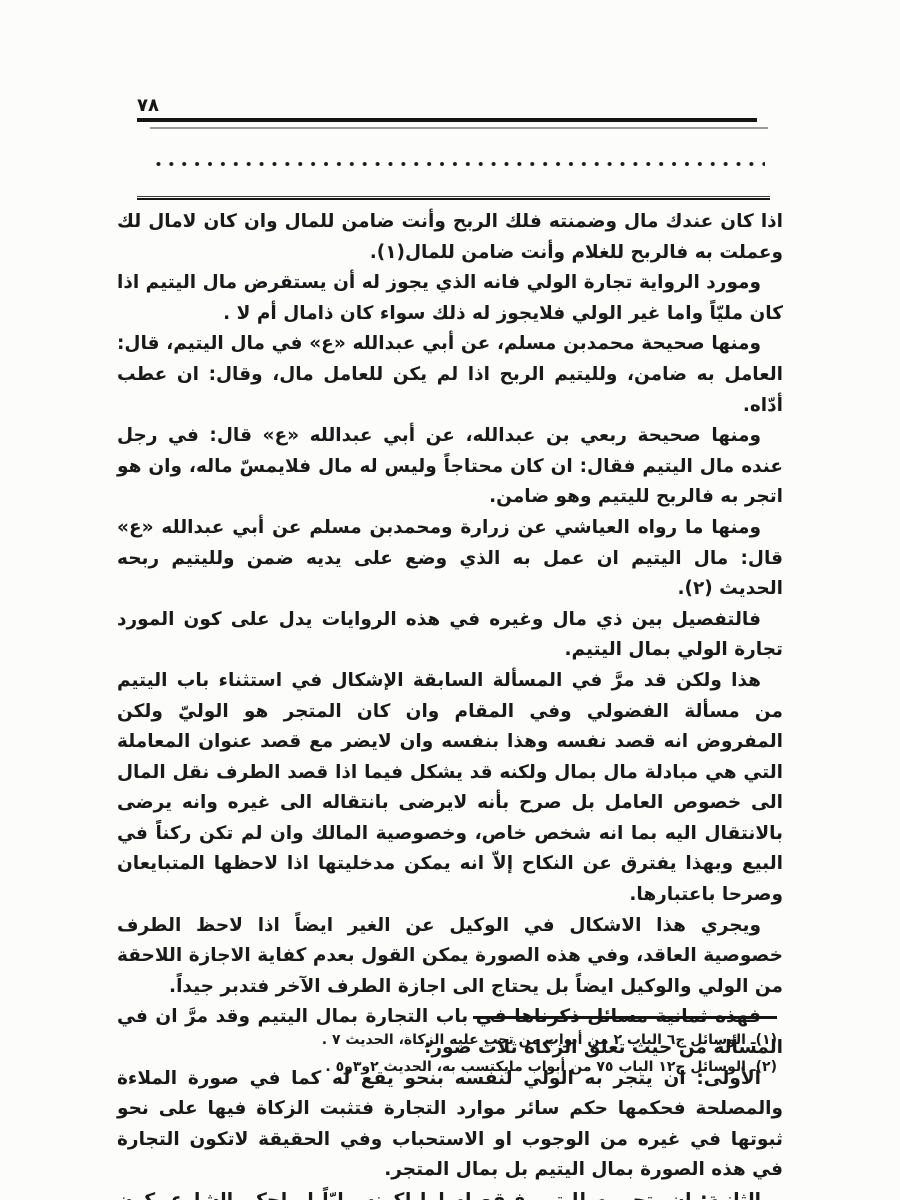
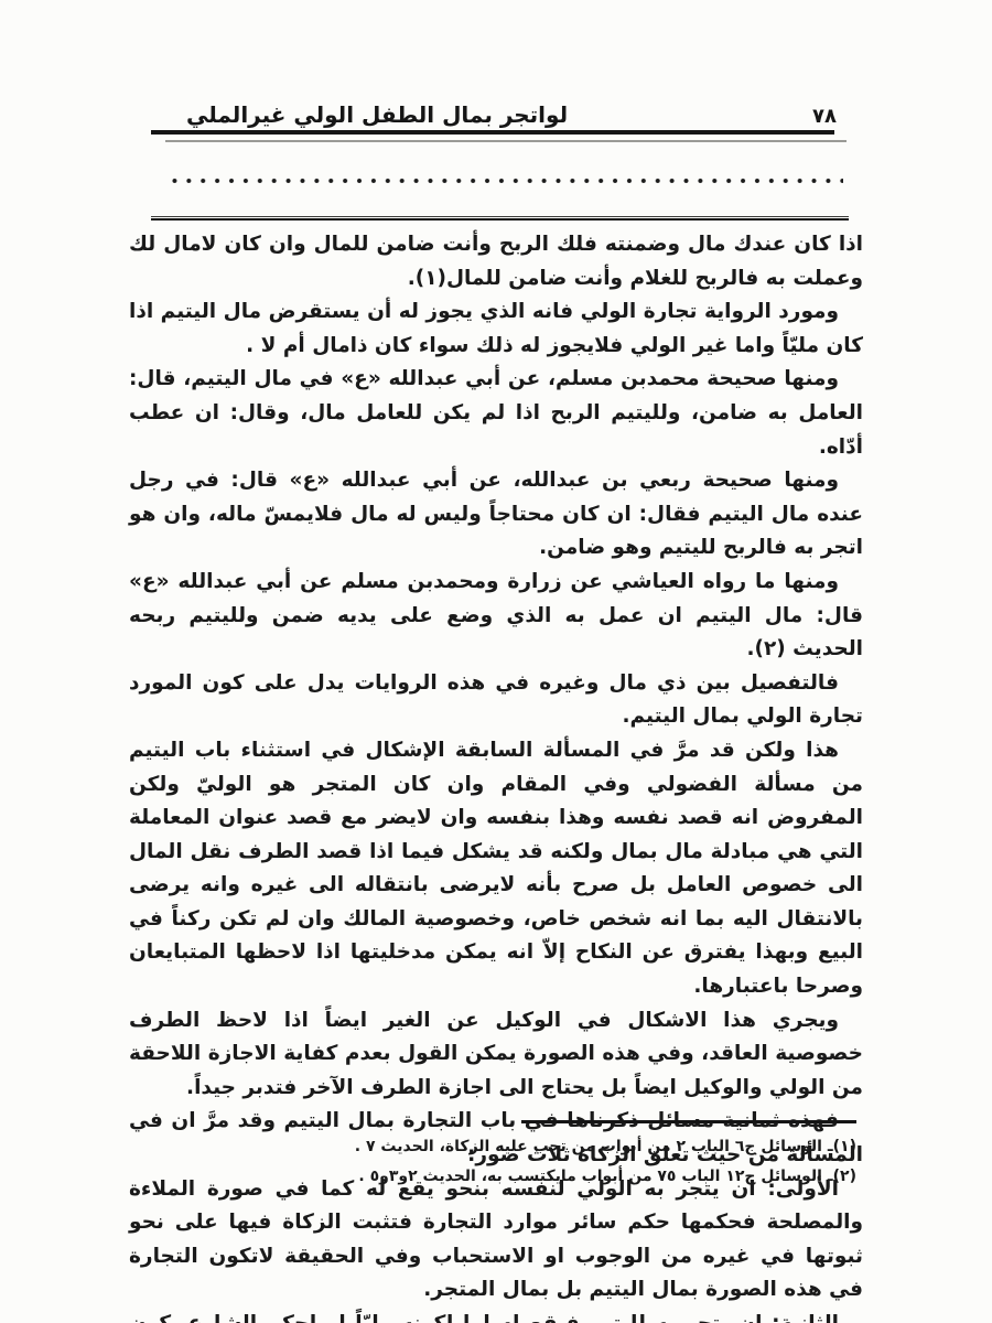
+ لواتجر بمال الطفل الولي غيرالملي
  ٧٨
  اذا كان عندك مال وضمنته فلك الربح وأنت ضامن للمال وان كان لامال لك وعملت به فالربح للغلام وأنت ضامن للمال(١).
  ومورد الرواية تجارة الولي فانه الذي يجوز له أن يستقرض مال اليتيم اذا كان مليّاً واما غير الولي فلايجوز له ذلك سواء كان ذامال أم لا .
  ومنها صحيحة محمدبن مسلم، عن أبي عبدالله «ع» في مال اليتيم، قال: العامل به ضامن، ولليتيم الربح اذا لم يكن للعامل مال، وقال: ان عطب أدّاه.
  ومنها صحيحة ربعي بن عبدالله، عن أبي عبدالله «ع» قال: في رجل عنده مال اليتيم فقال: ان كان محتاجاً وليس له مال فلايمسّ ماله، وان هو اتجر به فالربح لليتيم وهو ضامن.
  ومنها ما رواه العياشي عن زرارة ومحمدبن مسلم عن أبي عبدالله «ع» قال: مال اليتيم ان عمل به الذي وضع على يديه ضمن ولليتيم ربحه الحديث (٢).
  فالتفصيل بين ذي مال وغيره في هذه الروايات يدل على كون المورد تجارة الولي بمال اليتيم.
  هذا ولكن قد مرَّ في المسألة السابقة الإشكال في استثناء باب اليتيم من مسألة الفضولي وفي المقام وان كان المتجر هو الوليّ ولكن المفروض انه قصد نفسه وهذا بنفسه وان لايضر مع قصد عنوان المعاملة التي هي مبادلة مال بمال ولكنه قد يشكل فيما اذا قصد الطرف نقل المال الى خصوص العامل بل صرح بأنه لايرضى بانتقاله الى غيره وانه يرضى بالانتقال اليه بما انه شخص خاص، وخصوصية المالك وان لم تكن ركناً في البيع وبهذا يفترق عن النكاح إلاّ انه يمكن مدخليتها اذا لاحظها المتبايعان وصرحا باعتبارها.
  ويجري هذا الاشكال في الوكيل عن الغير ايضاً اذا لاحظ الطرف خصوصية العاقد، وفي هذه الصورة يمكن القول بعدم كفاية الاجازة اللاحقة من الولي والوكيل ايضاً بل يحتاج الى اجازة الطرف الآخر فتدبر جيداً.
  باب التجارة بمال اليتيم وقد مرَّ ان في المسألة من حيث تعلق الزكاة ثلاث صور:
  الأولى: ان يتجر به الولي لنفسه بنحو يقع له كما في صورة الملاءة والمصلحة فحكمها حكم سائر موارد التجارة فتثبت الزكاة فيها على نحو ثبوتها في غيره من الوجوب او الاستحباب وفي الحقيقة لاتكون التجارة في هذه الصورة بمال اليتيم بل بمال المتجر.
  (١)ـ الوسائل ج٦ الباب ٢ من أبواب من تجب عليه الزكاة، الحديث ٧ .
  (٢)ـ الوسائل ج١٢ الباب ٧٥ من أبواب مايكتسب به، الحديث ٢و٣و٥ .
